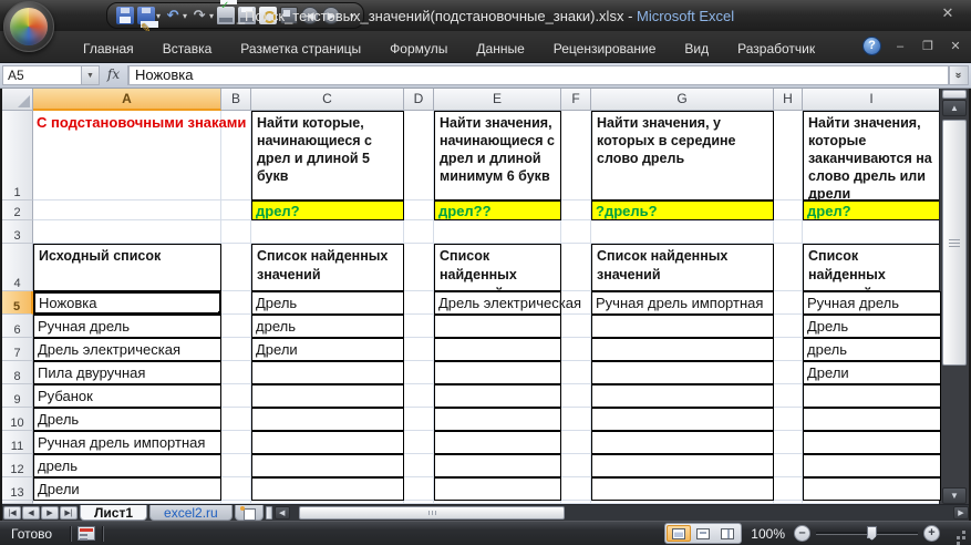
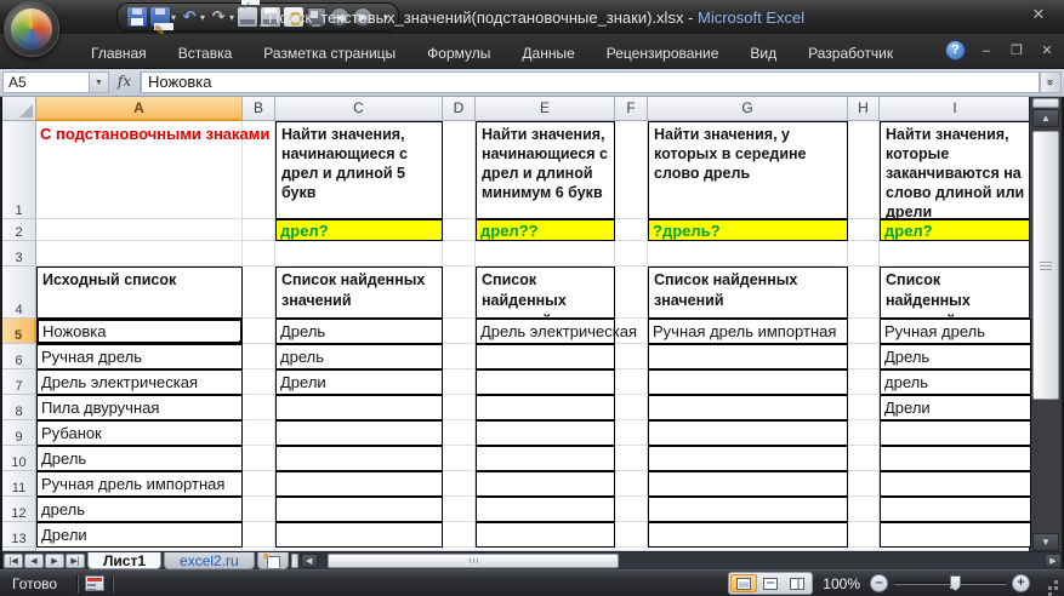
  ▾
  ↶
  ▾
  ↷
  ▾
  ◀
  ▶
  ▾
  _Поиск_текстовых_значений(подстановочные_знаки).xlsx - Microsoft Excel
  ✕
  Главная
  Вставка
  Разметка страницы
  Формулы
  Данные
  Рецензирование
  Вид
  Разработчик
  ?
  –
  ❐
  ✕
  A5
  fx
  Ножовка
  A
  B
  C
  D
  E
  F
  G
  H
  I
  1
  С подстановочными знаками
- Найти которые, начинающиеся с дрел и длиной 5 букв
+ Найти значения, начинающиеся с дрел и длиной 5 букв
  Найти значения, начинающиеся с дрел и длиной минимум 6 букв
  Найти значения, у которых в середине слово дрель
- Найти значения, которые заканчиваются на слово дрель или дрели
+ Найти значения, которые заканчиваются на слово длиной или дрели
  2
  дрел?
  дрел??
  ?дрель?
  дрел?
  3
  4
  Исходный список
  Список найденных значений
  Список найденных значений
  5
  Ножовка
  Дрель
  Дрель электрическая
  Ручная дрель импортная
  Ручная дрель
  6
  Ручная дрель
  дрель
  Дрель
  7
  Дрель электрическая
  Дрели
  дрель
  8
  Пила двуручная
  Дрели
  9
  Рубанок
  10
  Дрель
  11
  Ручная дрель импортная
  12
  дрель
  13
  Дрели
  ▲
  ▼
  Лист1
  excel2.ru
  Готово
  100%
  –
  +
